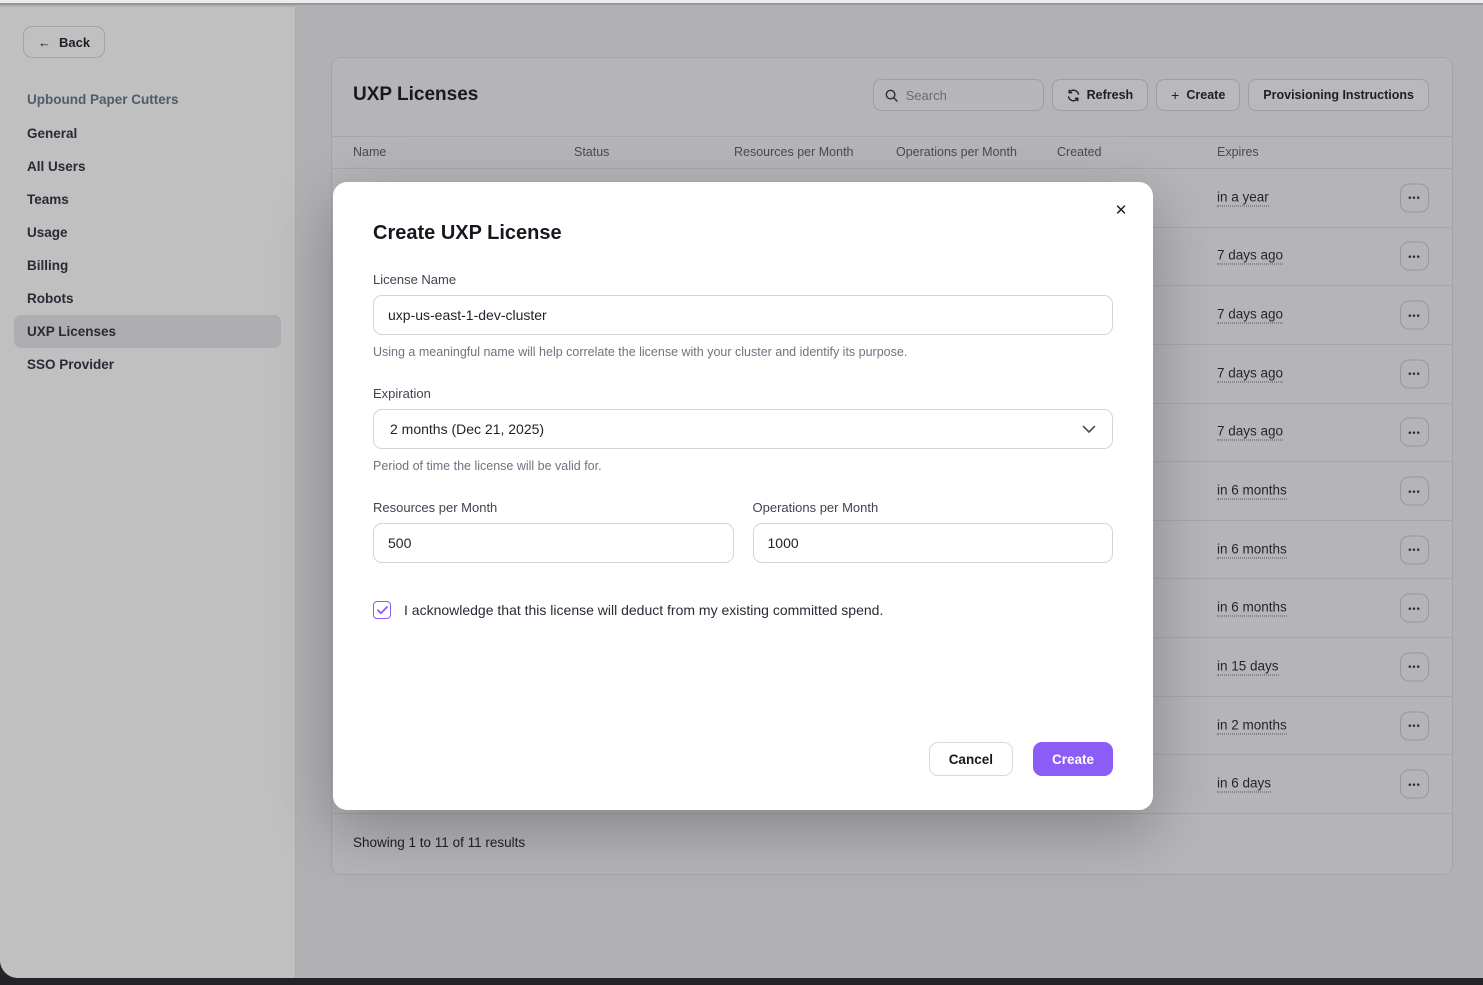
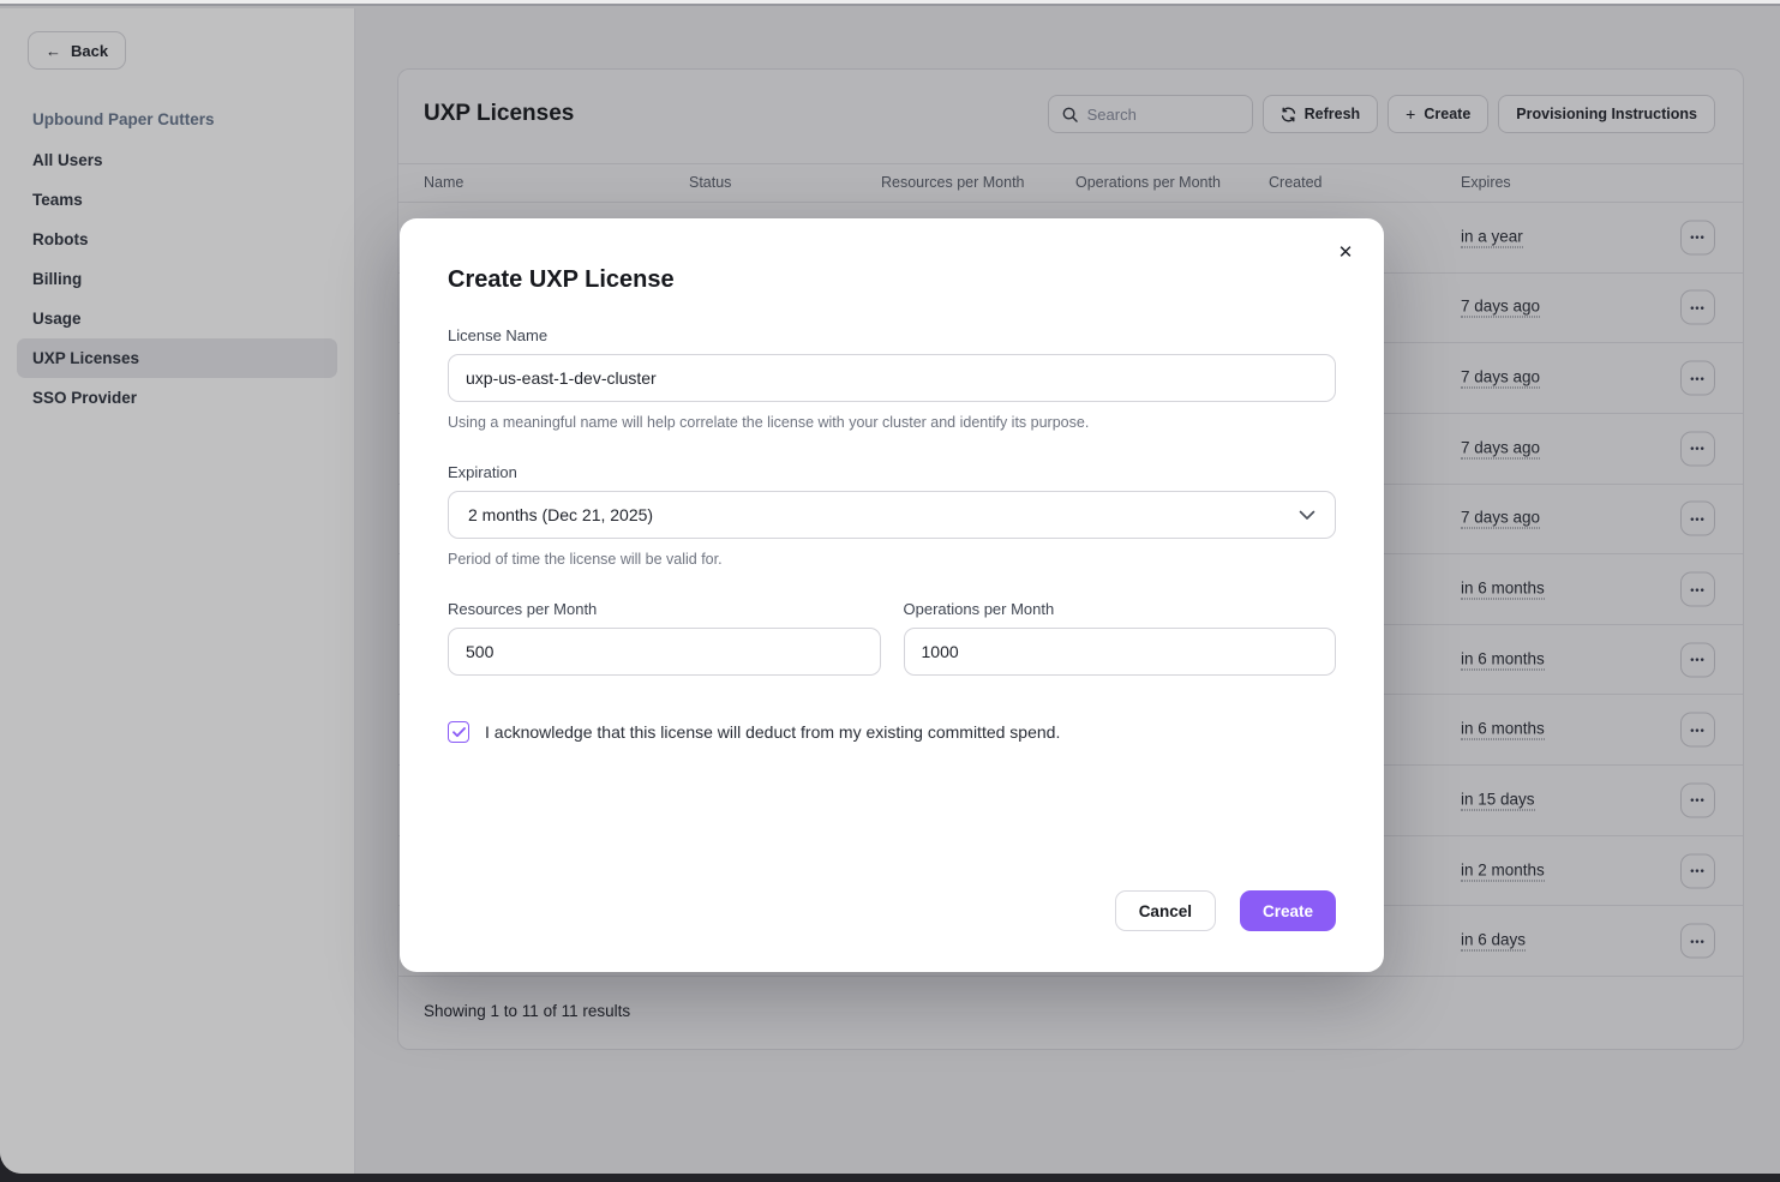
  ←
  Back
  Upbound Paper Cutters
- General
  All Users
  Teams
- Usage
+ Robots
  Billing
- Robots
+ Usage
  UXP Licenses
  SSO Provider
  UXP Licenses
  Search
  Refresh
  +
  Create
  Provisioning Instructions
  Name
  Status
  Resources per Month
  Operations per Month
  Created
  Expires
  in a year
  •••
  7 days ago
  •••
  7 days ago
  •••
  7 days ago
  •••
  7 days ago
  •••
  in 6 months
  •••
  in 6 months
  •••
  in 6 months
  •••
  in 15 days
  •••
  in 2 months
  •••
  in 6 days
  •••
  Showing 1 to 11 of 11 results
  ✕
  Create UXP License
  License Name
  uxp-us-east-1-dev-cluster
  Using a meaningful name will help correlate the license with your cluster and identify its purpose.
  Expiration
  2 months (Dec 21, 2025)
  Period of time the license will be valid for.
  Resources per Month
  500
  Operations per Month
  1000
  I acknowledge that this license will deduct from my existing committed spend.
  Cancel
  Create
